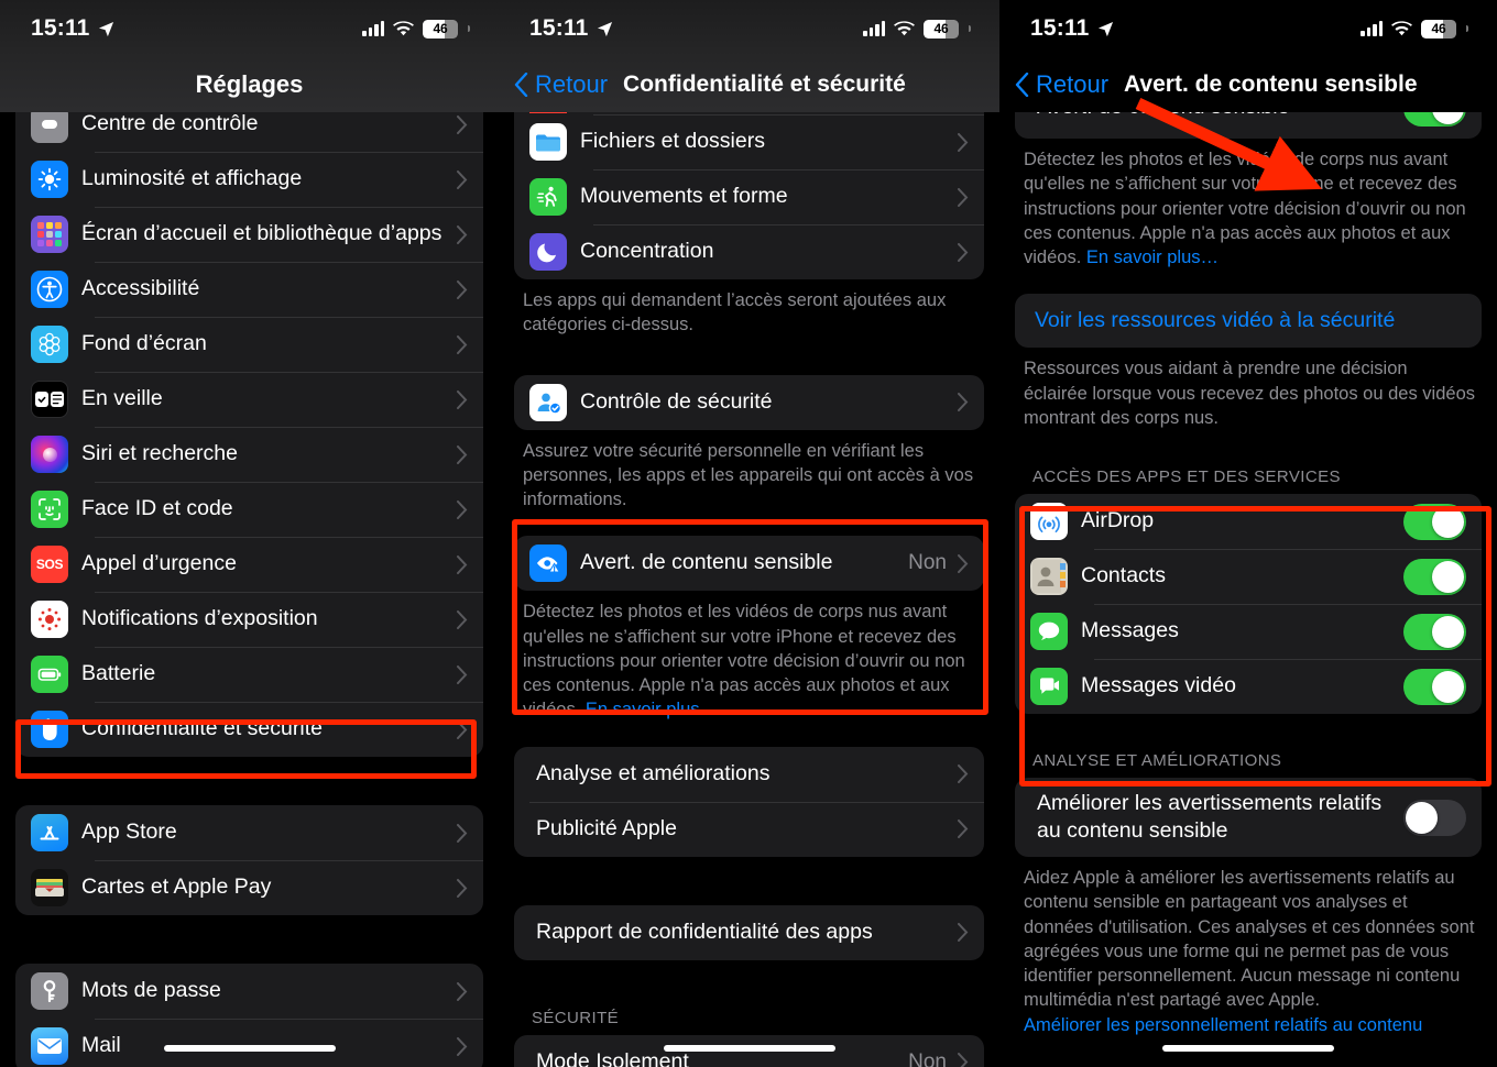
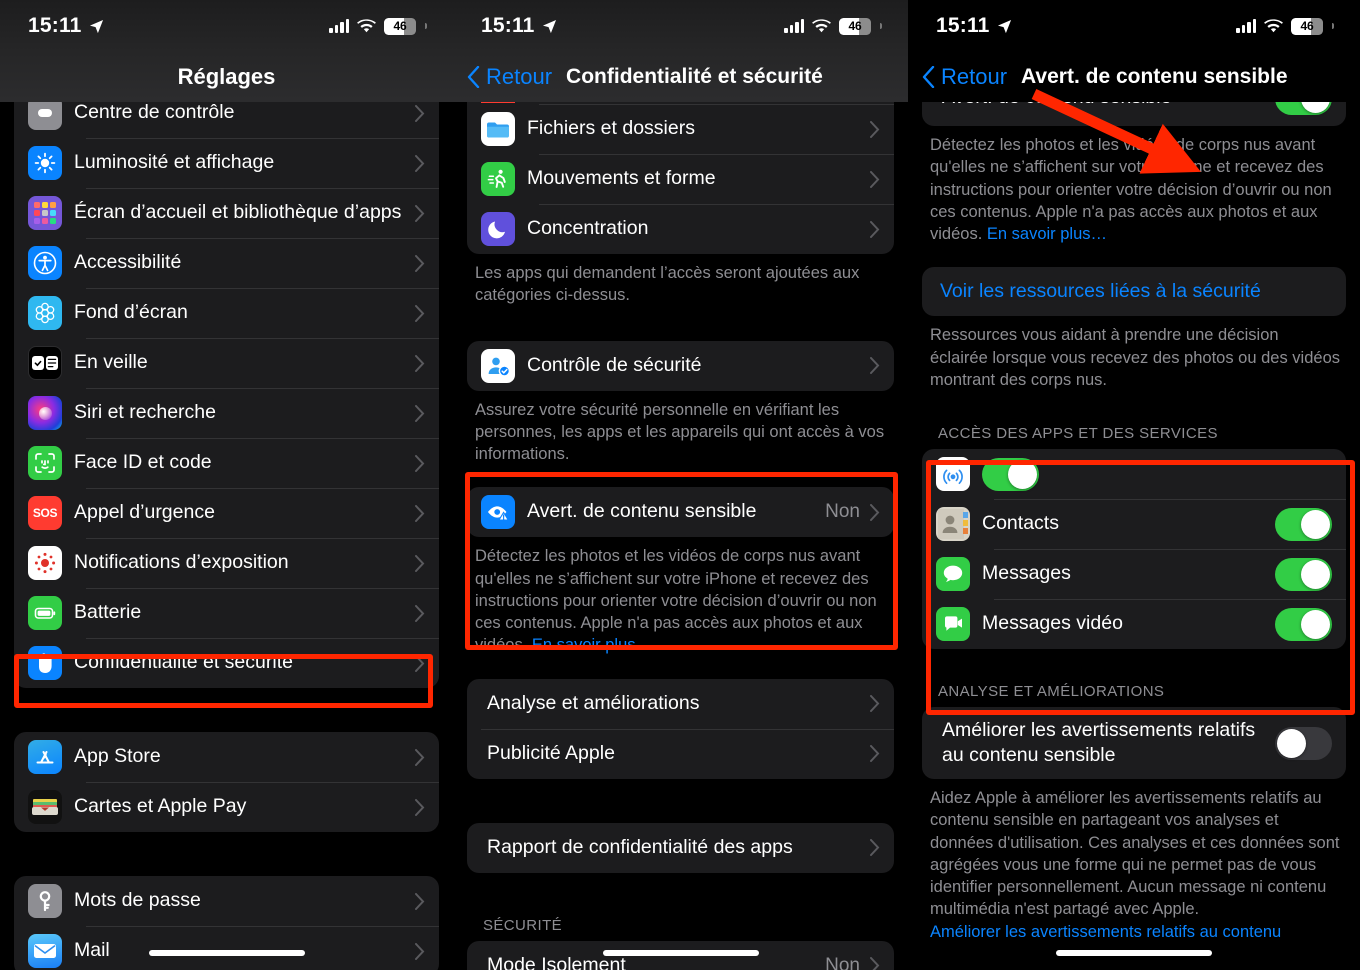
  15:11
  46
  Réglages
  Centre de contrôle
  Luminosité et affichage
  Écran d’accueil et bibliothèque d’apps
  Accessibilité
  Fond d’écran
  En veille
  Siri et recherche
  Face ID et code
  SOS
  Appel d’urgence
  Notifications d’exposition
  Batterie
  Confidentialité et sécurité
  App Store
  Cartes et Apple Pay
  Mots de passe
  Mail
  15:11
  46
  Retour
  Confidentialité et sécurité
  Fichiers et dossiers
  Mouvements et forme
  Concentration
  Les apps qui demandent l’accès seront ajoutées aux catégories ci-dessus.
  Contrôle de sécurité
  Assurez votre sécurité personnelle en vérifiant les personnes, les apps et les appareils qui ont accès à vos informations.
  Avert. de contenu sensible
  Non
  Détectez les photos et les vidéos de corps nus avant qu'elles ne s’affichent sur votre iPhone et recevez des instructions pour orienter votre décision d’ouvrir ou non ces contenus. Apple n'a pas accès aux photos et aux vidéos. En savoir plus…
  Analyse et améliorations
  Publicité Apple
  Rapport de confidentialité des apps
  SÉCURITÉ
  Mode Isolement
  Non
  15:11
  46
  Retour
  Avert. de contenu sensible
  Détectez les photos et les vos de corps nus avant qu'elles ne s’affichent sur votre iPone et recevez des instructions pour orienter votre décision d’ouvrir ou non ces contenus. Apple n'a pas accès aux photos et aux vidéos. En savoir plus…
- Voir les ressources vidéo à la sécurité
+ Voir les ressources liées à la sécurité
  Ressources vous aidant à prendre une décision éclairée lorsque vous recevez des photos ou des vidéos montrant des corps nus.
  ACCÈS DES APPS ET DES SERVICES
- AirDrop
  Contacts
  Messages
  Messages vidéo
  ANALYSE ET AMÉLIORATIONS
  Améliorer les avertissements relatifs au contenu sensible
  Aidez Apple à améliorer les avertissements relatifs au contenu sensible en partageant vos analyses et données d'utilisation. Ces analyses et ces données sont agrégées vous une forme qui ne permet pas de vous identifier personnellement. Aucun message ni contenu multimédia n'est partagé avec Apple.
- Améliorer les personnellement relatifs au contenu
+ Améliorer les avertissements relatifs au contenu
